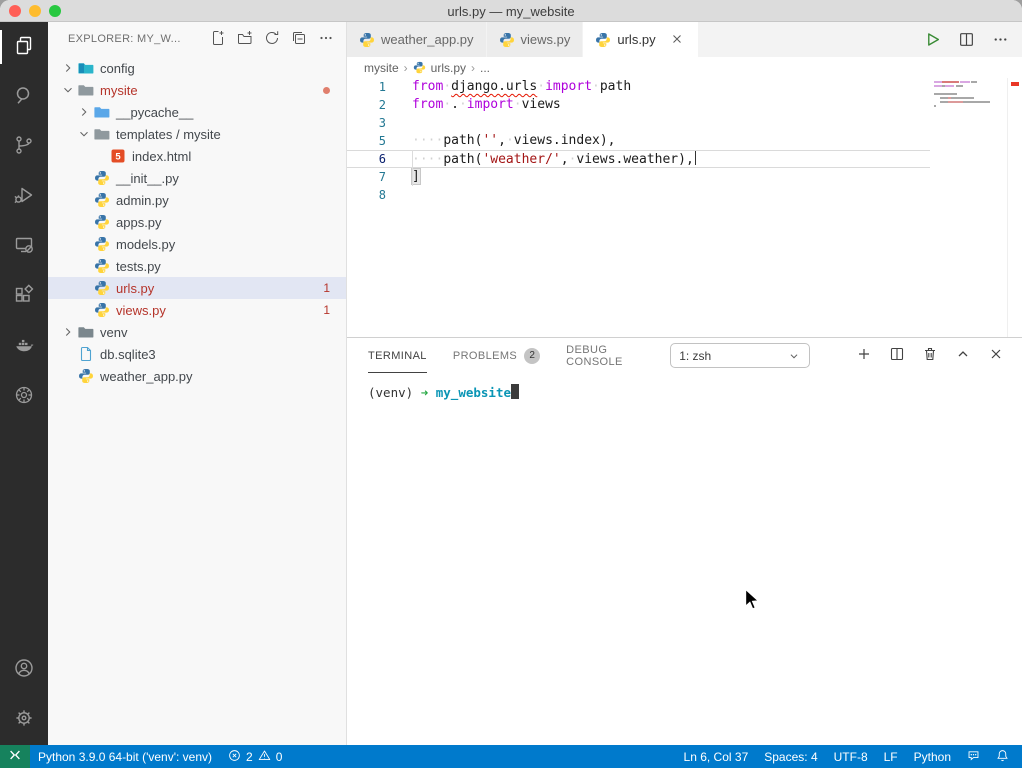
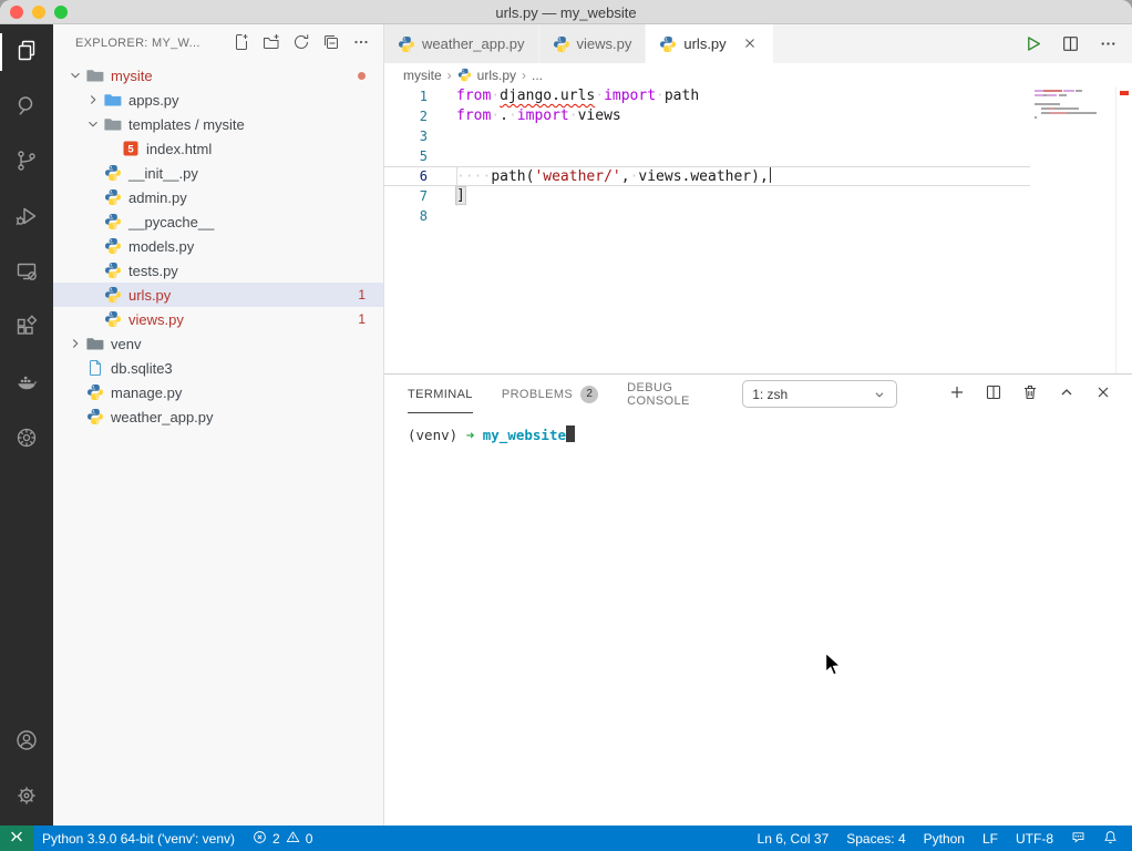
  urls.py — my_website
  EXPLORER: MY_W...
- config
  mysite
- __pycache__
+ apps.py
  templates / mysite
  5
  index.html
  __init__.py
  admin.py
- apps.py
+ __pycache__
  models.py
  tests.py
  urls.py
  1
  views.py
  1
  venv
  db.sqlite3
+ manage.py
  weather_app.py
  weather_app.py
  views.py
  urls.py
  mysite
  ›
  urls.py
  ›
  ...
  1
  from·django.urls·import·path
  2
  from·.·import·views
  3
  5
- ····path('',·views.index),
  6
  ····path('weather/',·views.weather),
  7
  ]
  8
  TERMINAL
  PROBLEMS
  2
  DEBUG CONSOLE
  1: zsh
  (venv) ➜ my_website
  Python 3.9.0 64-bit ('venv': venv)
  2
  0
  Ln 6, Col 37
  Spaces: 4
- UTF-8
+ Python
  LF
- Python
+ UTF-8
